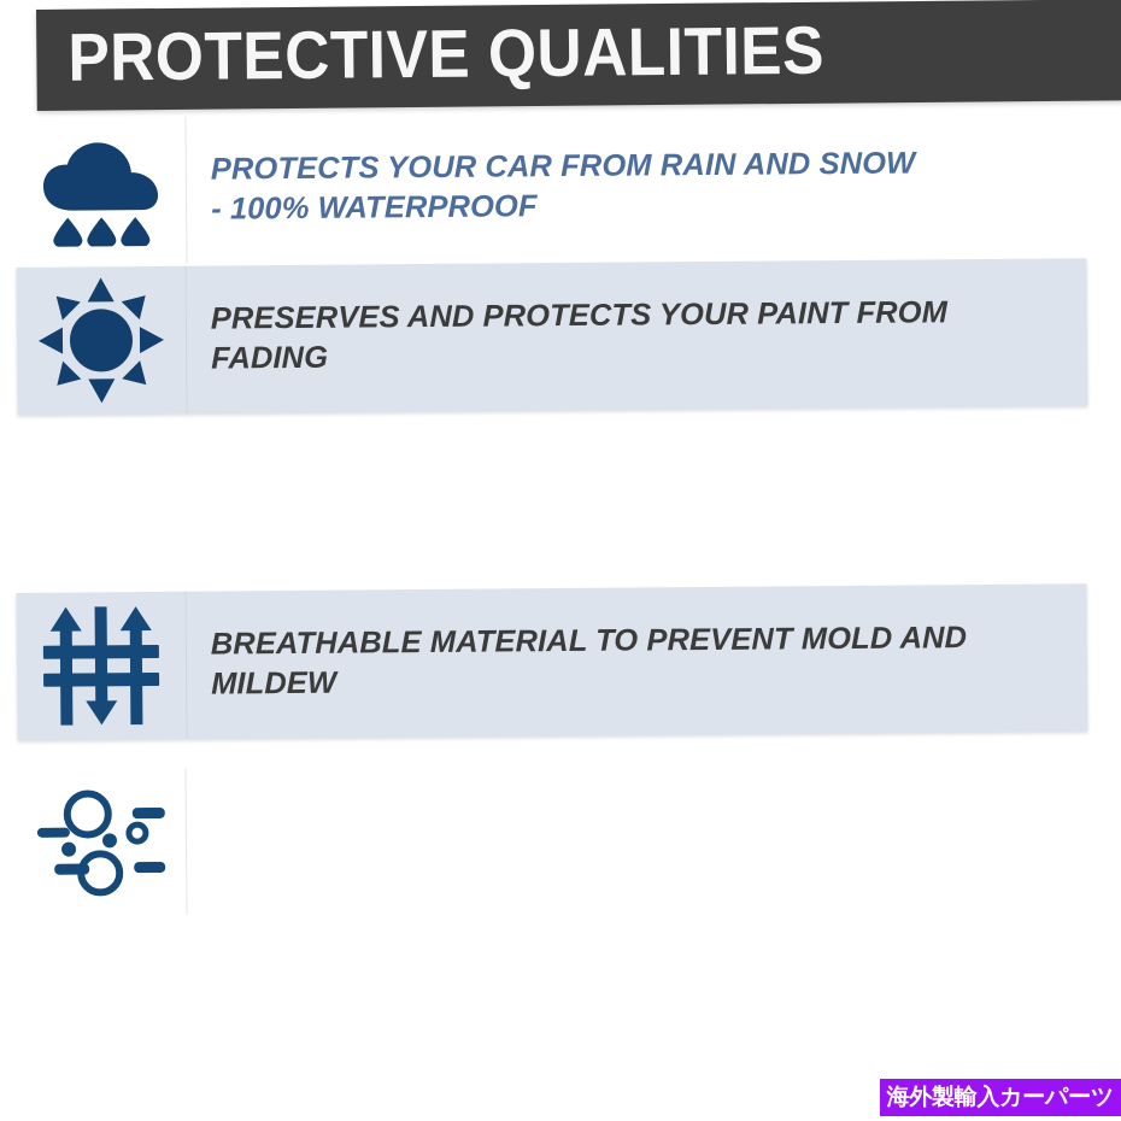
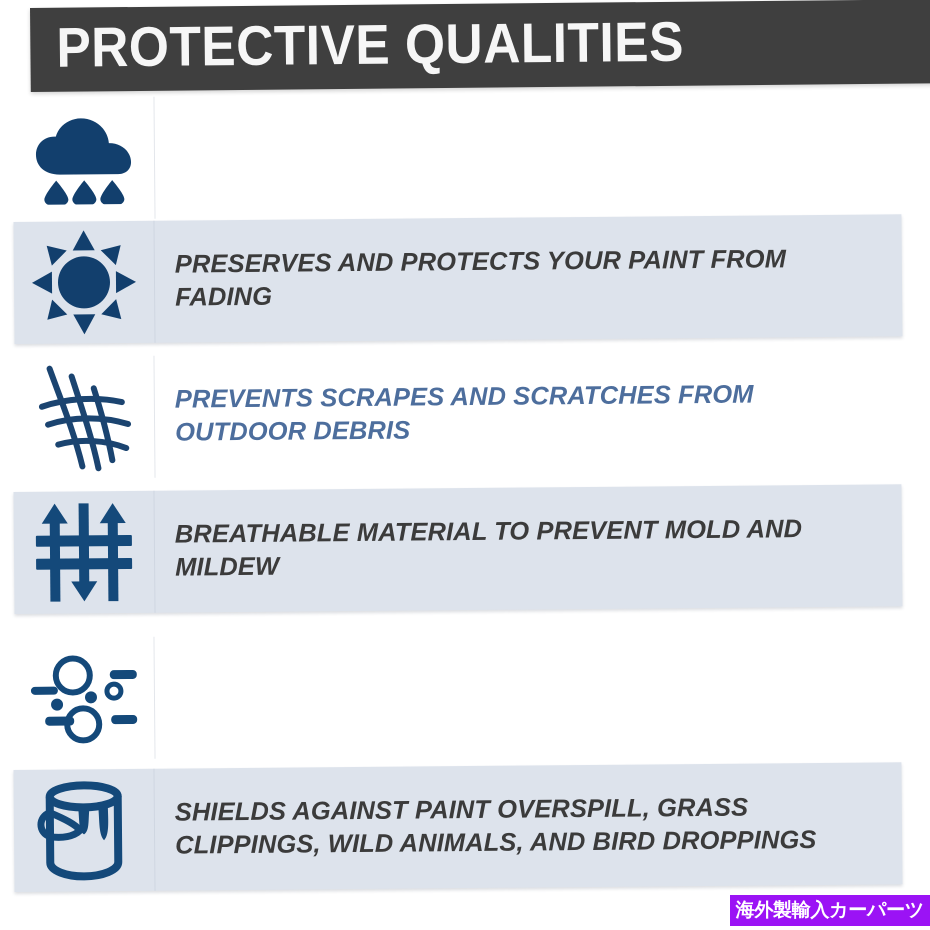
  PROTECTIVE QUALITIES
- PROTECTS YOUR CAR FROM RAIN AND SNOW
- - 100% WATERPROOF
  PRESERVES AND PROTECTS YOUR PAINT FROM
  FADING
+ PREVENTS SCRAPES AND SCRATCHES FROM
+ OUTDOOR DEBRIS
  BREATHABLE MATERIAL TO PREVENT MOLD AND
  MILDEW
+ SHIELDS AGAINST PAINT OVERSPILL, GRASS
+ CLIPPINGS, WILD ANIMALS, AND BIRD DROPPINGS
  海外製輸入カーパーツ
